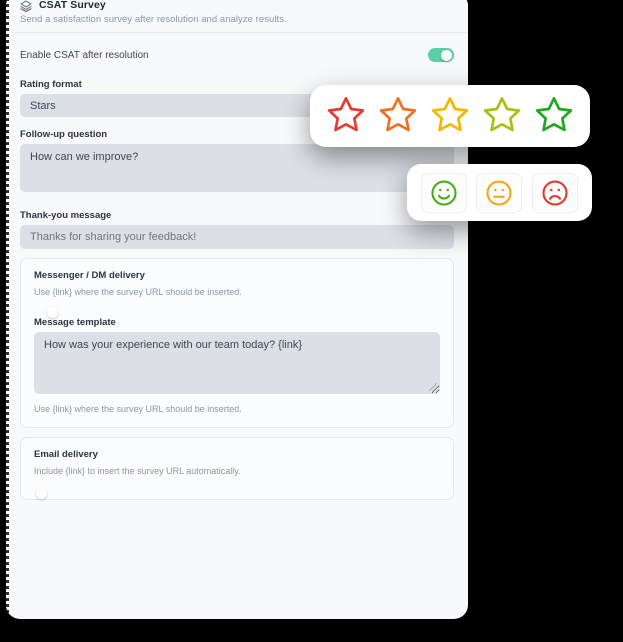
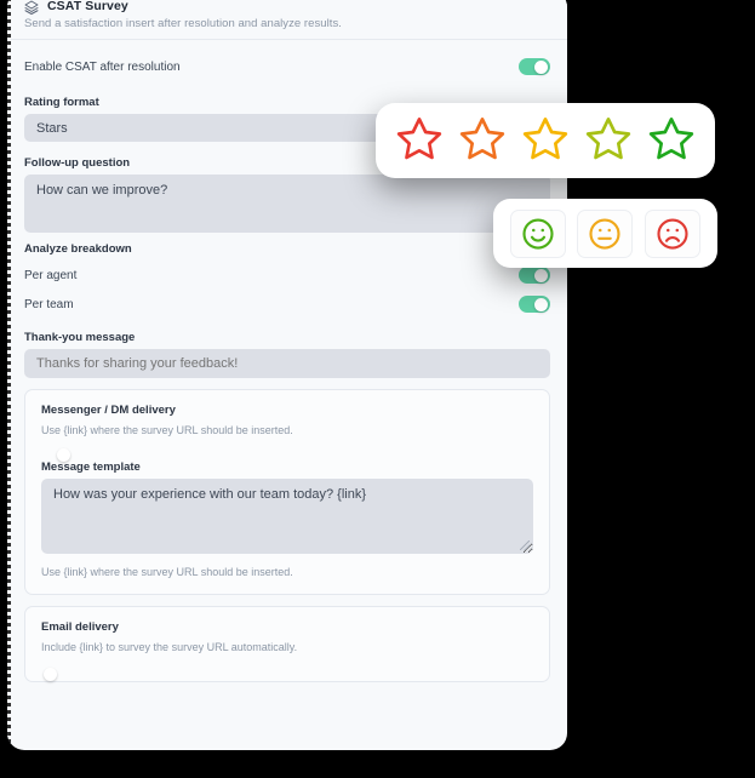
  CSAT Survey
- Send a satisfaction survey after resolution and analyze results.
+ Send a satisfaction insert after resolution and analyze results.
  Enable CSAT after resolution
  Rating format
  Stars
  Follow-up question
  How can we improve?
+ Analyze breakdown
+ Per agent
+ Per team
  Thank-you message
  Thanks for sharing your feedback!
  Messenger / DM delivery
  Use {link} where the survey URL should be inserted.
  Message template
  How was your experience with our team today? {link}
  Use {link} where the survey URL should be inserted.
  Email delivery
- Include {link} to insert the survey URL automatically.
+ Include {link} to survey the survey URL automatically.
